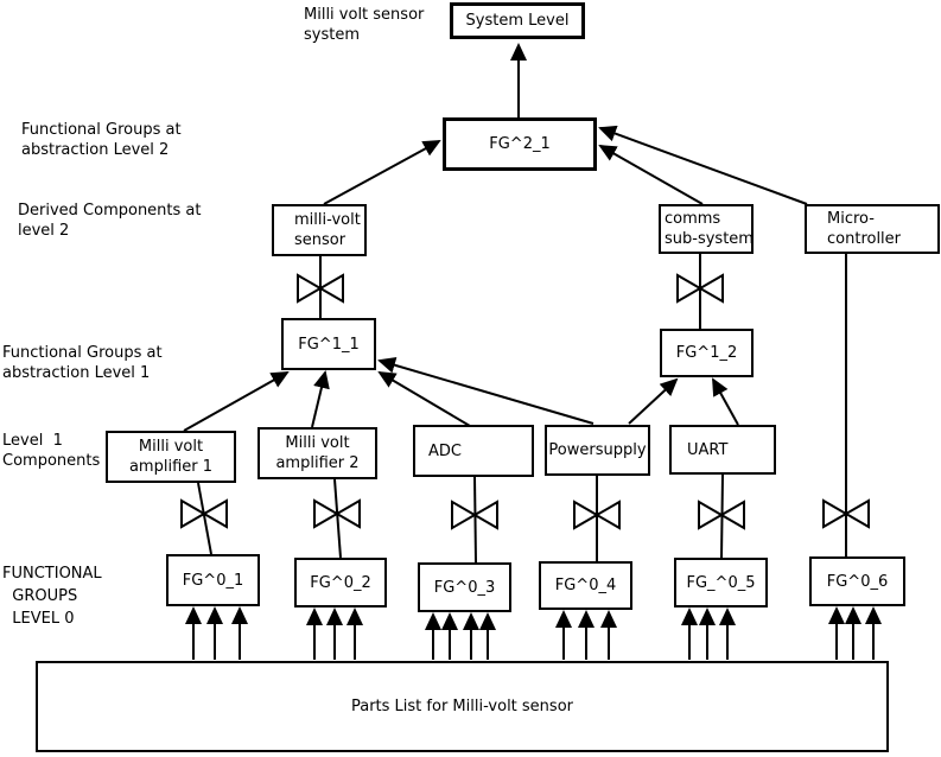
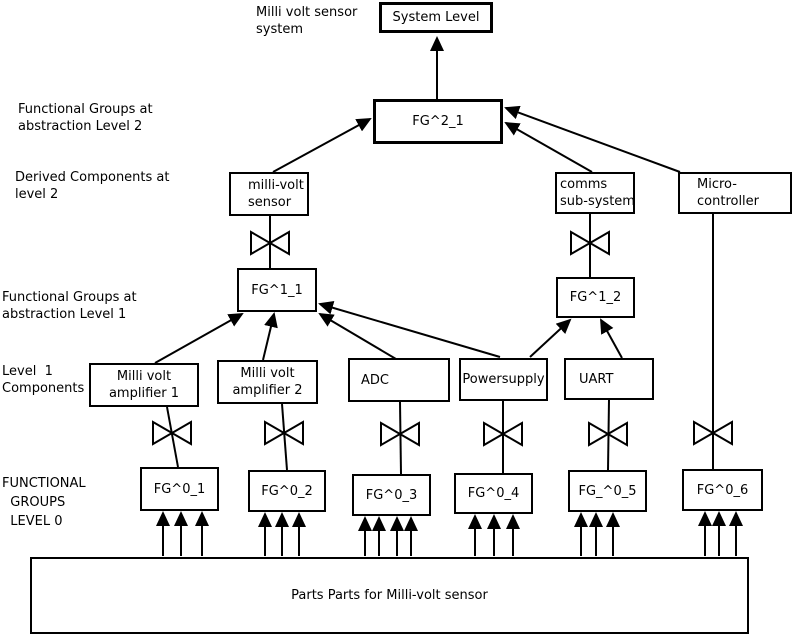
  Milli volt sensor
  system
  Functional Groups at
  abstraction Level 2
  Derived Components at
  level 2
  Functional Groups at
  abstraction Level 1
  Level 1
  Components
  FUNCTIONAL
  GROUPS
  LEVEL 0
  System Level
  FG^2_1
  milli-volt
  sensor
  comms
  sub-system
  Micro-
  controller
  FG^1_1
  FG^1_2
  Milli volt
  amplifier 1
  Milli volt
  amplifier 2
  ADC
  Powersupply
  UART
  FG^0_1
  FG^0_2
  FG^0_3
  FG^0_4
  FG_^0_5
  FG^0_6
- Parts List for Milli-volt sensor
+ Parts Parts for Milli-volt sensor
